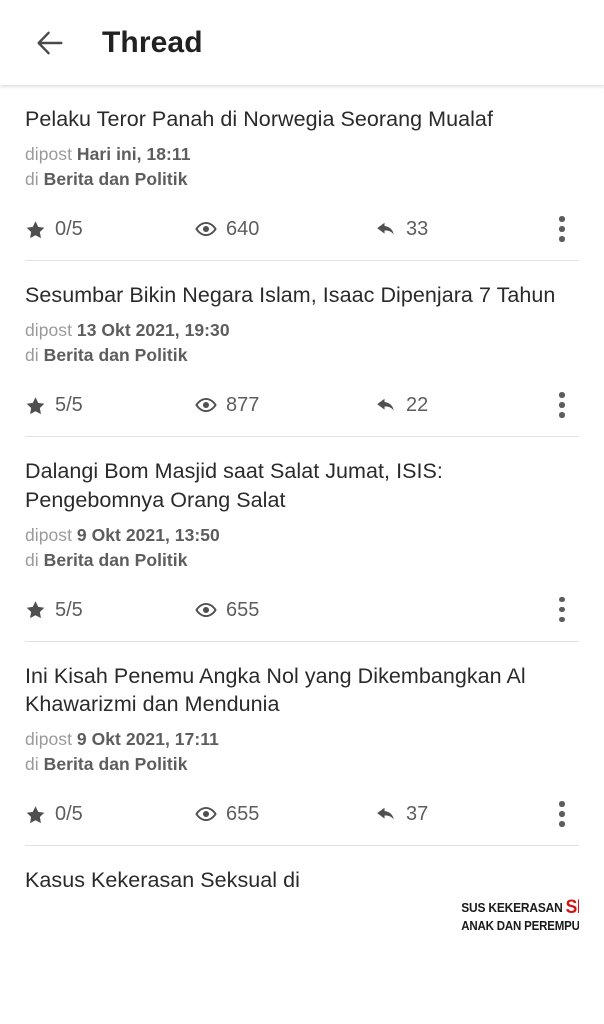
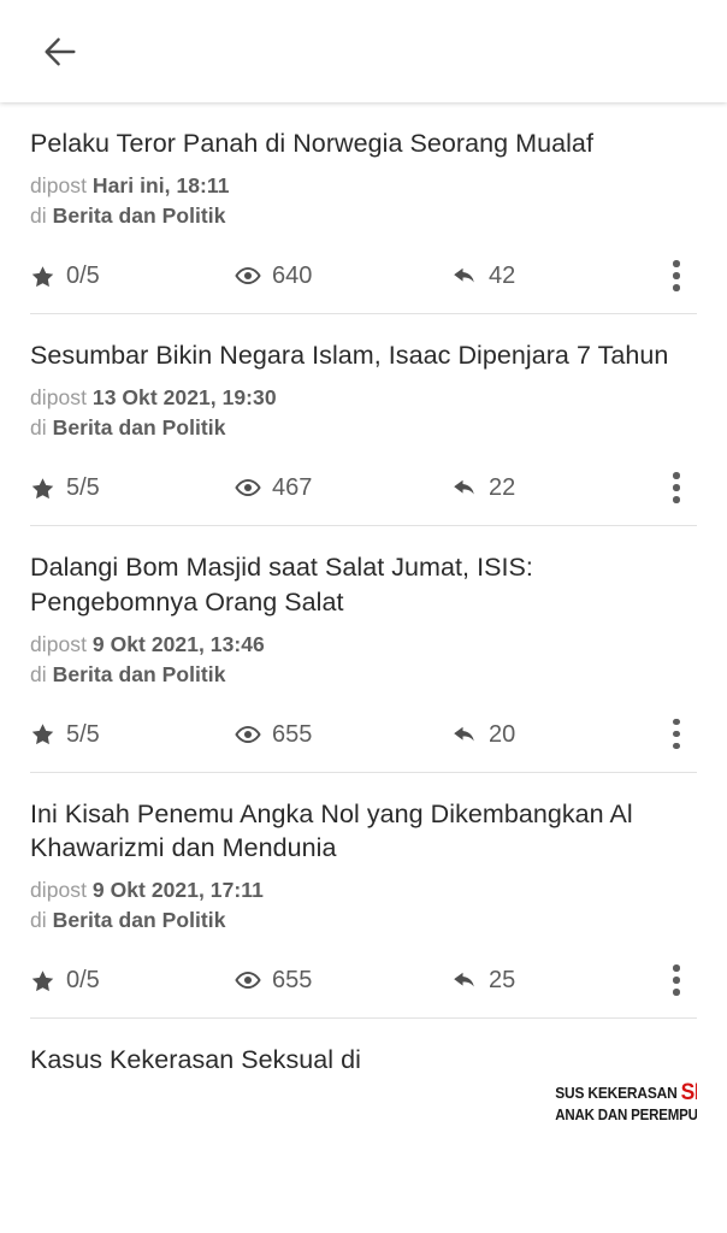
- Thread
  Pelaku Teror Panah di Norwegia Seorang Mualaf
  dipost Hari ini, 18:11
  di Berita dan Politik
  0/5
  640
- 33
+ 42
  Sesumbar Bikin Negara Islam, Isaac Dipenjara 7 Tahun
  dipost 13 Okt 2021, 19:30
  di Berita dan Politik
  5/5
- 877
+ 467
  22
  Dalangi Bom Masjid saat Salat Jumat, ISIS: Pengebomnya Orang Salat
- dipost 9 Okt 2021, 13:50
+ dipost 9 Okt 2021, 13:46
  di Berita dan Politik
  5/5
  655
+ 20
  Ini Kisah Penemu Angka Nol yang Dikembangkan Al Khawarizmi dan Mendunia
  dipost 9 Okt 2021, 17:11
  di Berita dan Politik
  0/5
  655
- 37
+ 25
  Kasus Kekerasan Seksual di
  SUS KEKERASAN S
  ANAK DAN PEREMPU
